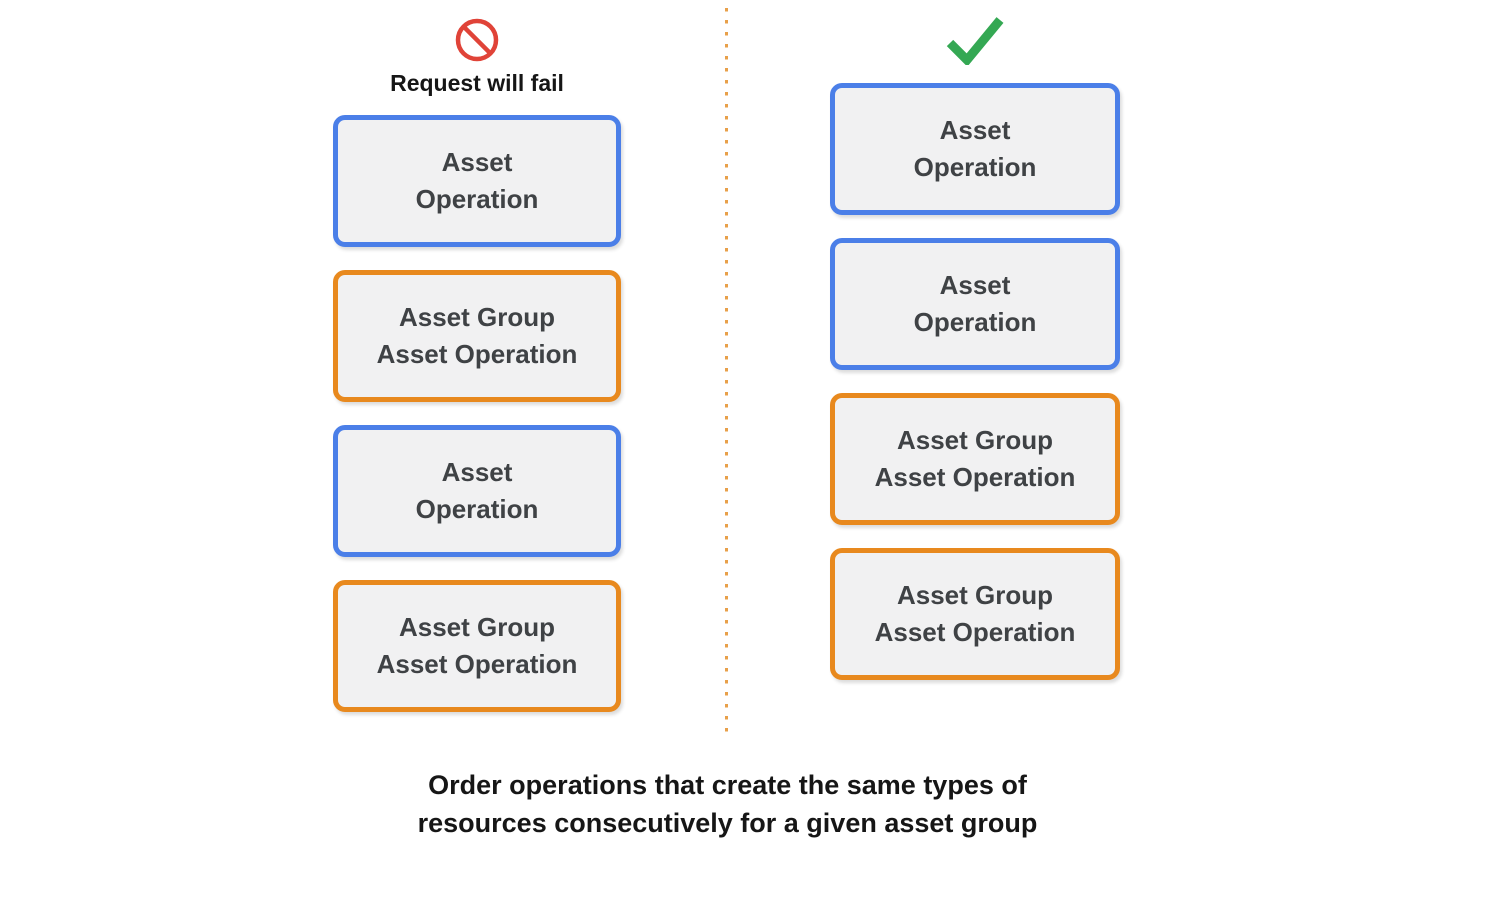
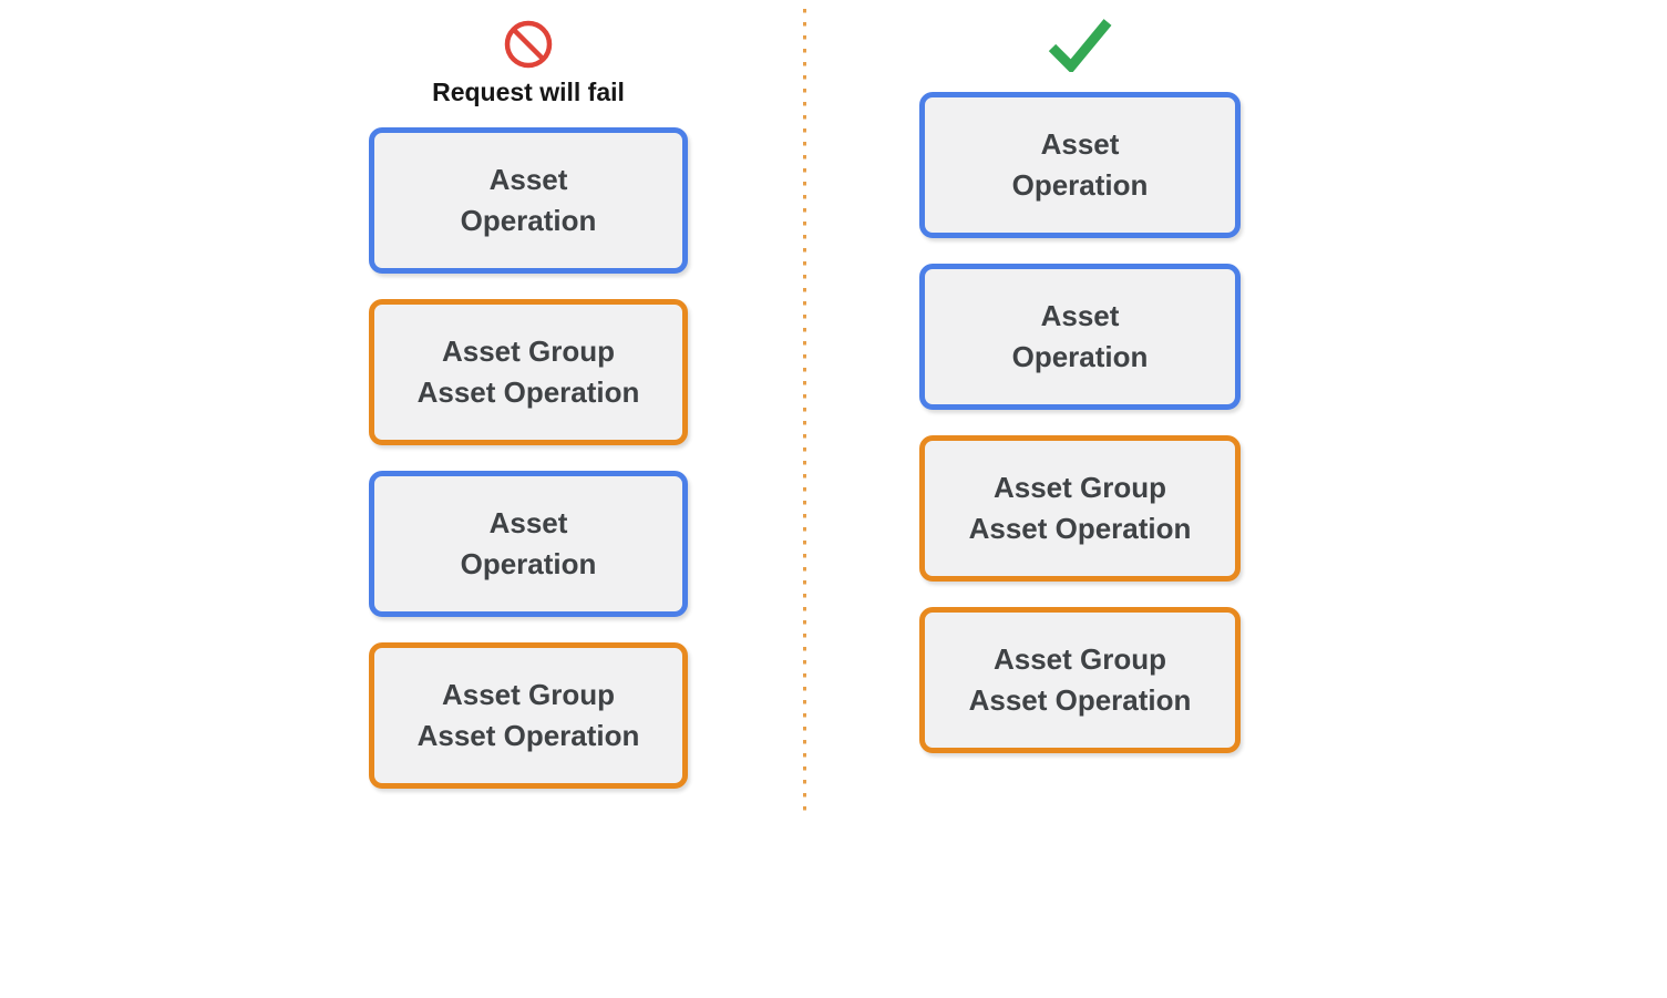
  Request will fail
  Asset
  Operation
  Asset Group
  Asset Operation
  Asset
  Operation
  Asset Group
  Asset Operation
  Asset
  Operation
  Asset
  Operation
  Asset Group
  Asset Operation
  Asset Group
  Asset Operation
- Order operations that create the same types of
- resources consecutively for a given asset group
